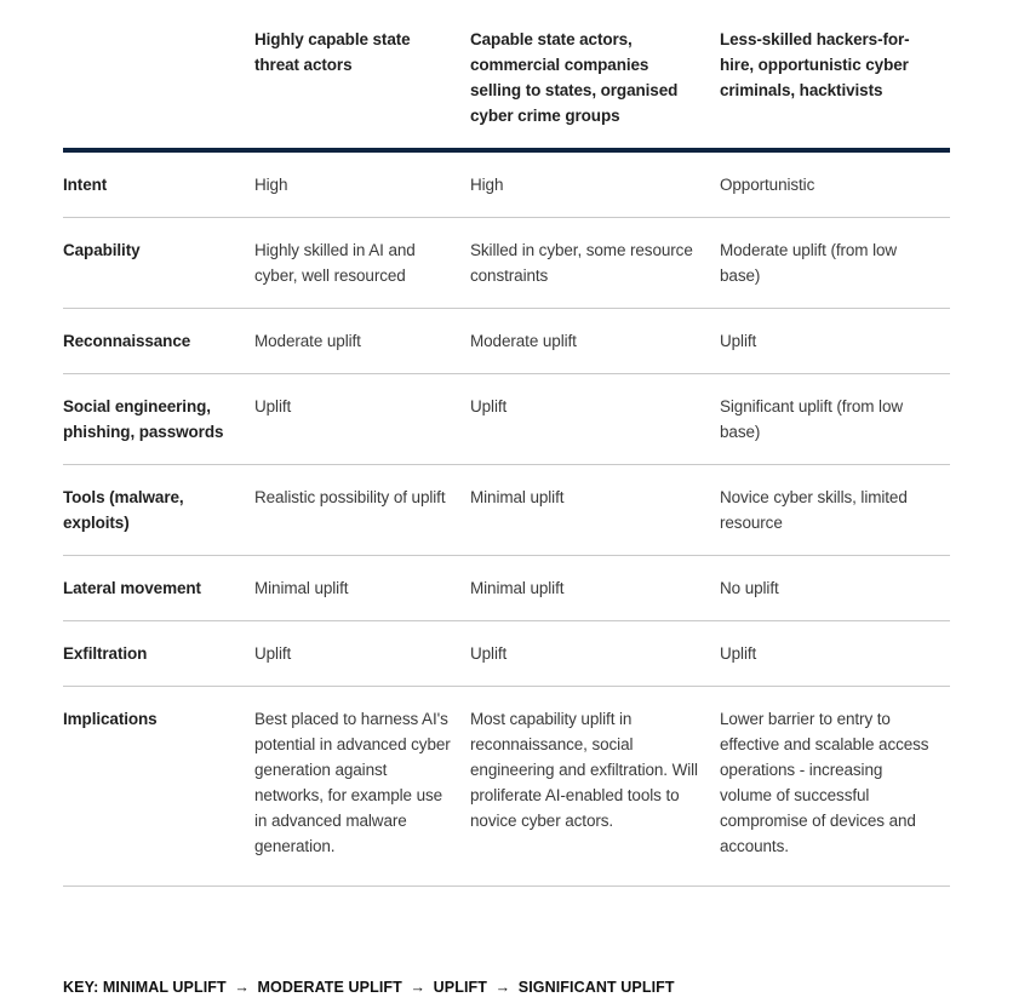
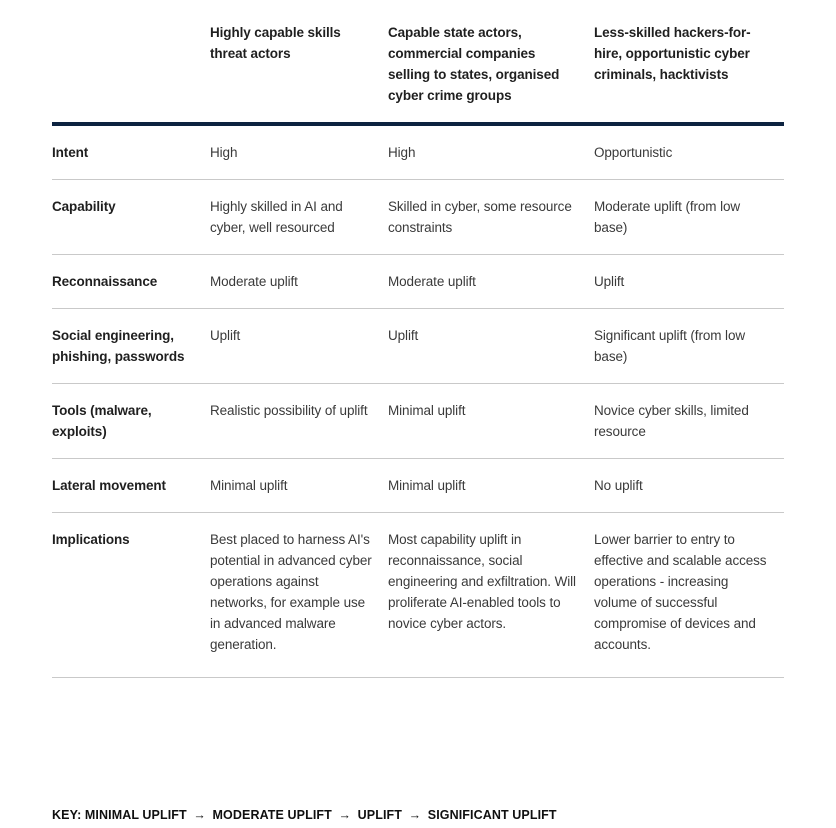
- 	Highly capable state threat actors	Capable state actors, commercial companies selling to states, organised cyber crime groups	Less-skilled hackers-for-hire, opportunistic cyber criminals, hacktivists
+ 	Highly capable skills threat actors	Capable state actors, commercial companies selling to states, organised cyber crime groups	Less-skilled hackers-for-hire, opportunistic cyber criminals, hacktivists
  Intent	High	High	Opportunistic
  Capability	Highly skilled in AI and cyber, well resourced	Skilled in cyber, some resource constraints	Moderate uplift (from low base)
  Reconnaissance	Moderate uplift	Moderate uplift	Uplift
  Social engineering, phishing, passwords	Uplift	Uplift	Significant uplift (from low base)
  Tools (malware, exploits)	Realistic possibility of uplift	Minimal uplift	Novice cyber skills, limited resource
  Lateral movement	Minimal uplift	Minimal uplift	No uplift
- Exfiltration	Uplift	Uplift	Uplift
- Implications	Best placed to harness AI's potential in advanced cyber generation against networks, for example use in advanced malware generation.	Most capability uplift in reconnaissance, social engineering and exfiltration. Will proliferate AI-enabled tools to novice cyber actors.	Lower barrier to entry to effective and scalable access operations - increasing volume of successful compromise of devices and accounts.
+ Implications	Best placed to harness AI's potential in advanced cyber operations against networks, for example use in advanced malware generation.	Most capability uplift in reconnaissance, social engineering and exfiltration. Will proliferate AI-enabled tools to novice cyber actors.	Lower barrier to entry to effective and scalable access operations - increasing volume of successful compromise of devices and accounts.
  KEY: MINIMAL UPLIFT → MODERATE UPLIFT → UPLIFT → SIGNIFICANT UPLIFT
